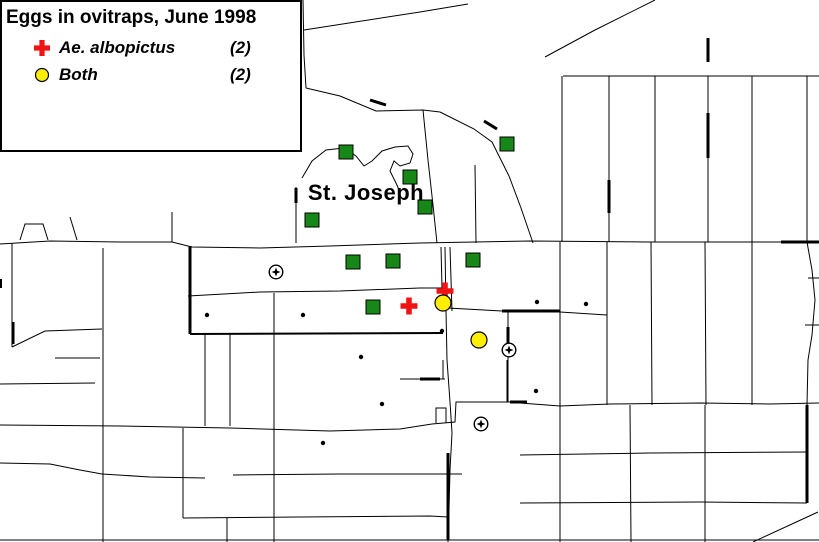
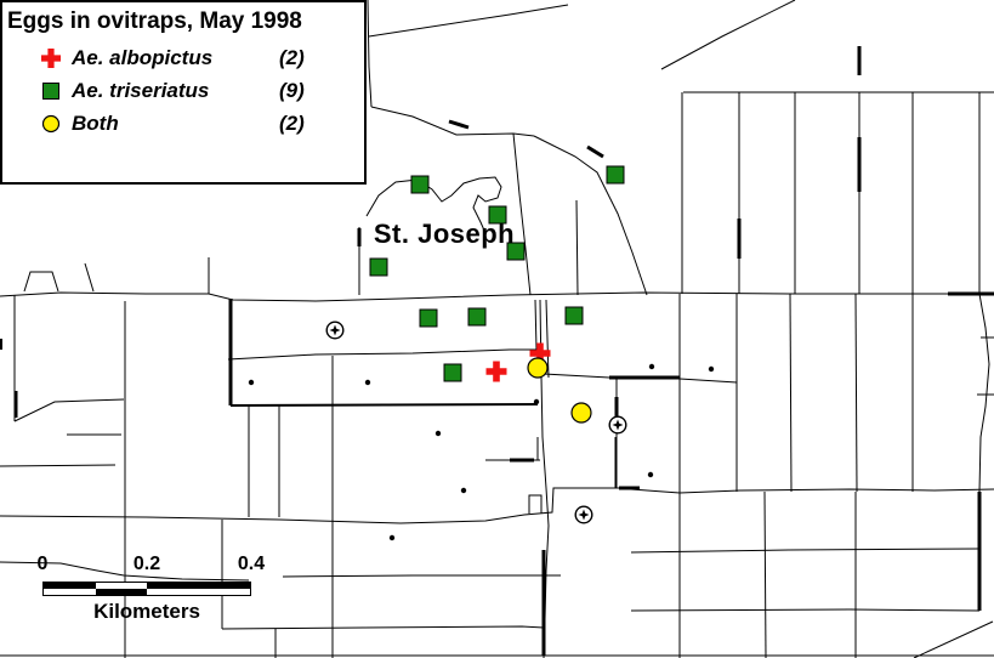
- Eggs in ovitraps, June 1998
+ Eggs in ovitraps, May 1998
  Ae. albopictus
  (2)
+ Ae. triseriatus
+ (9)
  Both
  (2)
  St. Joseph
+ 0
+ 0.2
+ 0.4
+ Kilometers
